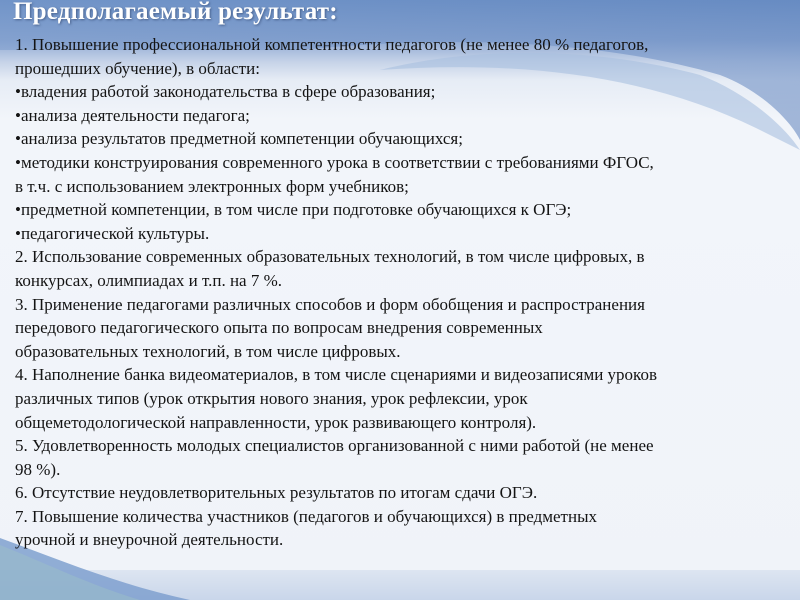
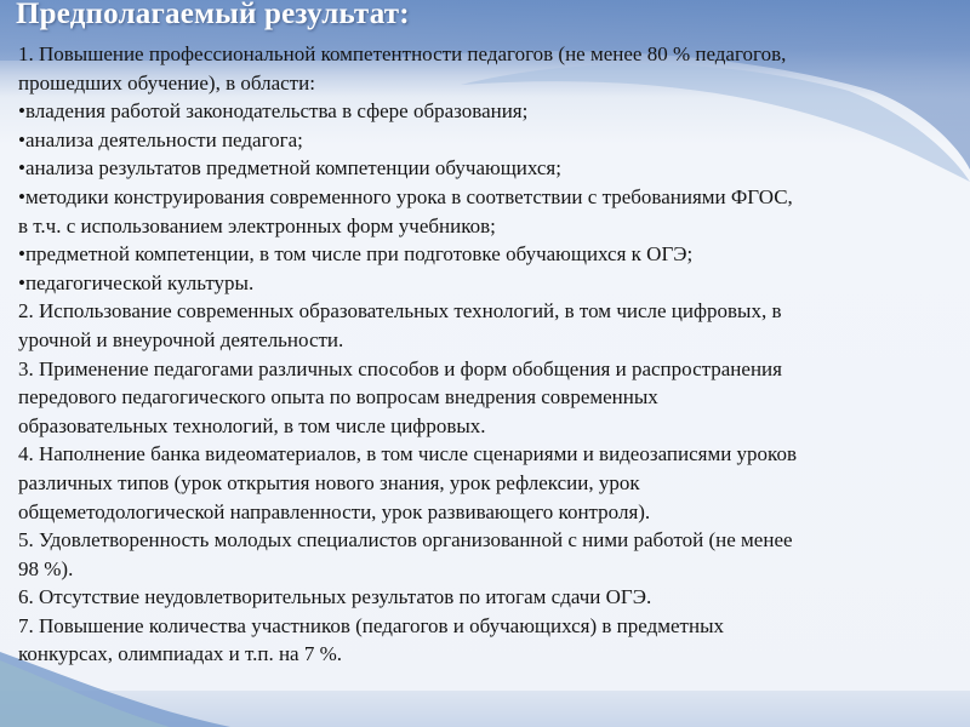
  Предполагаемый результат:
  1. Повышение профессиональной компетентности педагогов (не менее 80 % педагогов,
  прошедших обучение), в области:
  •владения работой законодательства в сфере образования;
  •анализа деятельности педагога;
  •анализа результатов предметной компетенции обучающихся;
  •методики конструирования современного урока в соответствии с требованиями ФГОС,
  в т.ч. с использованием электронных форм учебников;
  •предметной компетенции, в том числе при подготовке обучающихся к ОГЭ;
  •педагогической культуры.
  2. Использование современных образовательных технологий, в том числе цифровых, в
- конкурсах, олимпиадах и т.п. на 7 %.
+ урочной и внеурочной деятельности.
  3. Применение педагогами различных способов и форм обобщения и распространения
  передового педагогического опыта по вопросам внедрения современных
  образовательных технологий, в том числе цифровых.
  4. Наполнение банка видеоматериалов, в том числе сценариями и видеозаписями уроков
  различных типов (урок открытия нового знания, урок рефлексии, урок
  общеметодологической направленности, урок развивающего контроля).
  5. Удовлетворенность молодых специалистов организованной с ними работой (не менее
  98 %).
  6. Отсутствие неудовлетворительных результатов по итогам сдачи ОГЭ.
  7. Повышение количества участников (педагогов и обучающихся) в предметных
- урочной и внеурочной деятельности.
+ конкурсах, олимпиадах и т.п. на 7 %.
